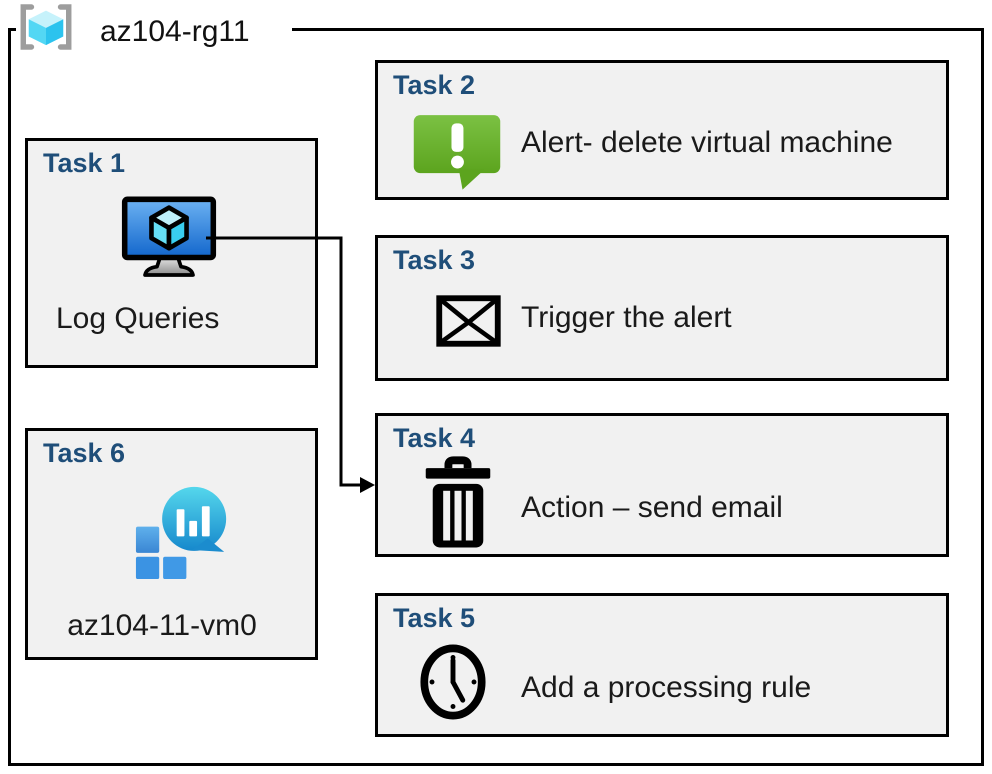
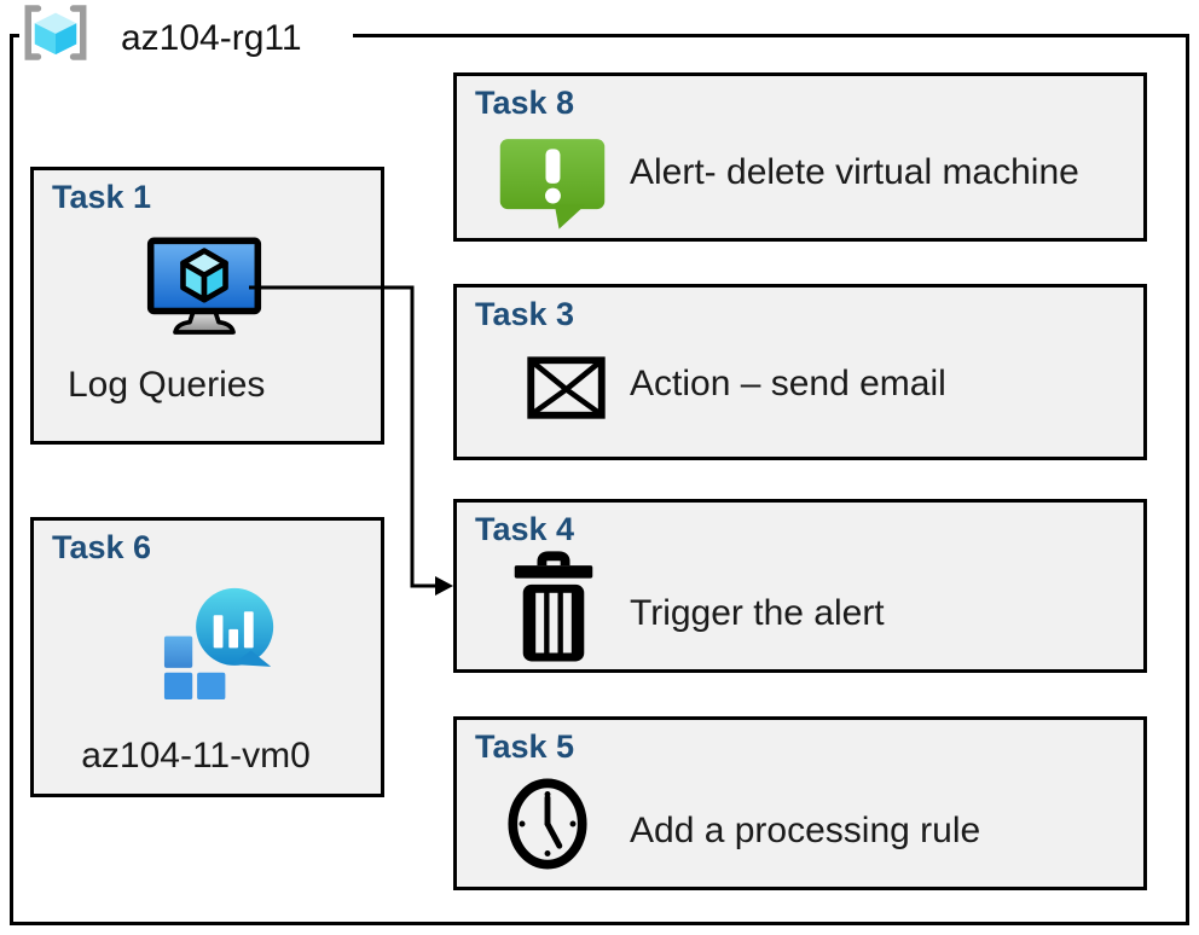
  az104-rg11
  Task 1
  Log Queries
  Task 6
  az104-11-vm0
- Task 2
+ Task 8
  Alert- delete virtual machine
  Task 3
- Trigger the alert
+ Action – send email
  Task 4
- Action – send email
+ Trigger the alert
  Task 5
  Add a processing rule
